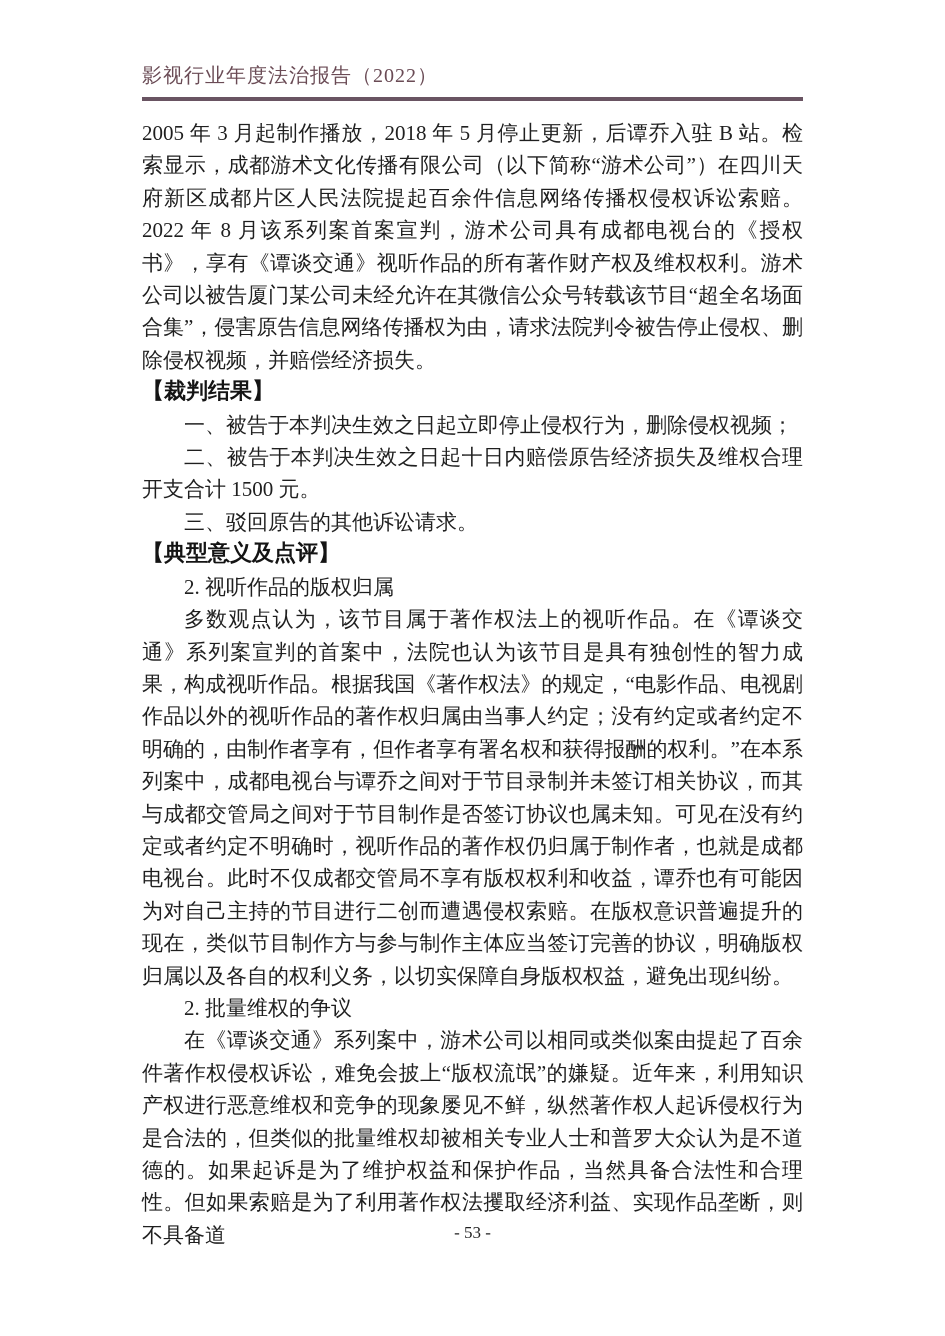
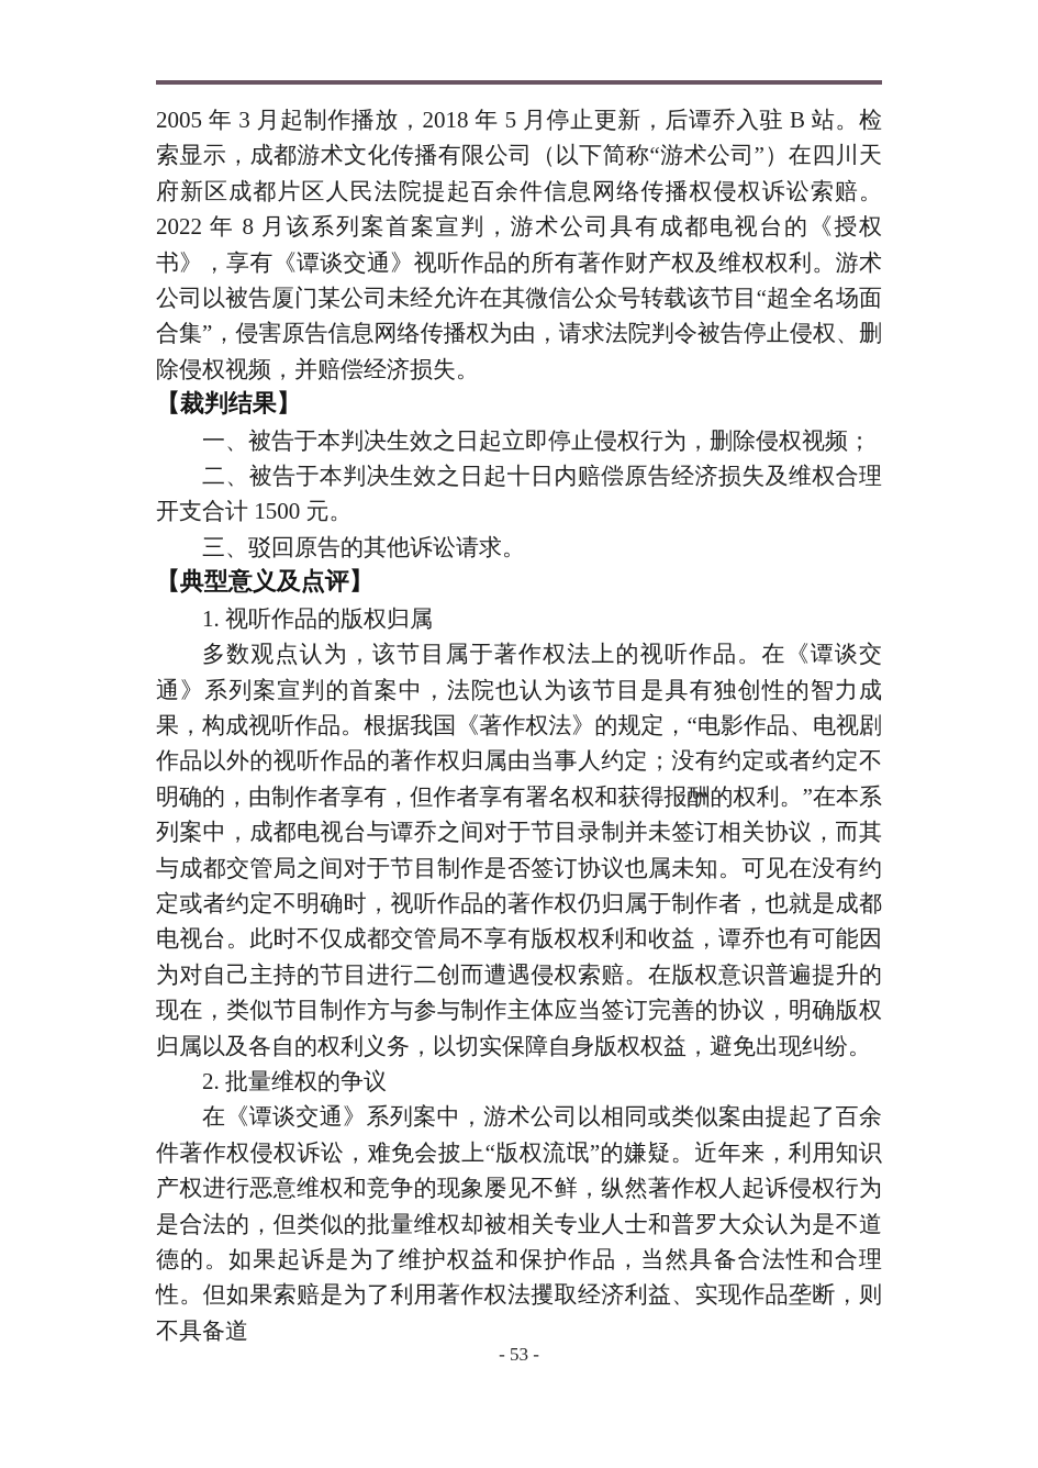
- 影视行业年度法治报告（2022）
  2005 年 3 月起制作播放，2018 年 5 月停止更新，后谭乔入驻 B 站。检索显示，成都游术文化传播有限公司（以下简称“游术公司”）在四川天府新区成都片区人民法院提起百余件信息网络传播权侵权诉讼索赔。2022 年 8 月该系列案首案宣判，游术公司具有成都电视台的《授权书》，享有《谭谈交通》视听作品的所有著作财产权及维权权利。游术公司以被告厦门某公司未经允许在其微信公众号转载该节目“超全名场面合集”，侵害原告信息网络传播权为由，请求法院判令被告停止侵权、删除侵权视频，并赔偿经济损失。
  【裁判结果】
  一、被告于本判决生效之日起立即停止侵权行为，删除侵权视频；
  二、被告于本判决生效之日起十日内赔偿原告经济损失及维权合理开支合计 1500 元。
  三、驳回原告的其他诉讼请求。
  【典型意义及点评】
- 2. 视听作品的版权归属
+ 1. 视听作品的版权归属
  多数观点认为，该节目属于著作权法上的视听作品。在《谭谈交通》系列案宣判的首案中，法院也认为该节目是具有独创性的智力成果，构成视听作品。根据我国《著作权法》的规定，“电影作品、电视剧作品以外的视听作品的著作权归属由当事人约定；没有约定或者约定不明确的，由制作者享有，但作者享有署名权和获得报酬的权利。”在本系列案中，成都电视台与谭乔之间对于节目录制并未签订相关协议，而其与成都交管局之间对于节目制作是否签订协议也属未知。可见在没有约定或者约定不明确时，视听作品的著作权仍归属于制作者，也就是成都电视台。此时不仅成都交管局不享有版权权利和收益，谭乔也有可能因为对自己主持的节目进行二创而遭遇侵权索赔。在版权意识普遍提升的现在，类似节目制作方与参与制作主体应当签订完善的协议，明确版权归属以及各自的权利义务，以切实保障自身版权权益，避免出现纠纷。
  2. 批量维权的争议
  在《谭谈交通》系列案中，游术公司以相同或类似案由提起了百余件著作权侵权诉讼，难免会披上“版权流氓”的嫌疑。近年来，利用知识产权进行恶意维权和竞争的现象屡见不鲜，纵然著作权人起诉侵权行为是合法的，但类似的批量维权却被相关专业人士和普罗大众认为是不道德的。如果起诉是为了维护权益和保护作品，当然具备合法性和合理性。但如果索赔是为了利用著作权法攫取经济利益、实现作品垄断，则不具备道
  - 53 -
